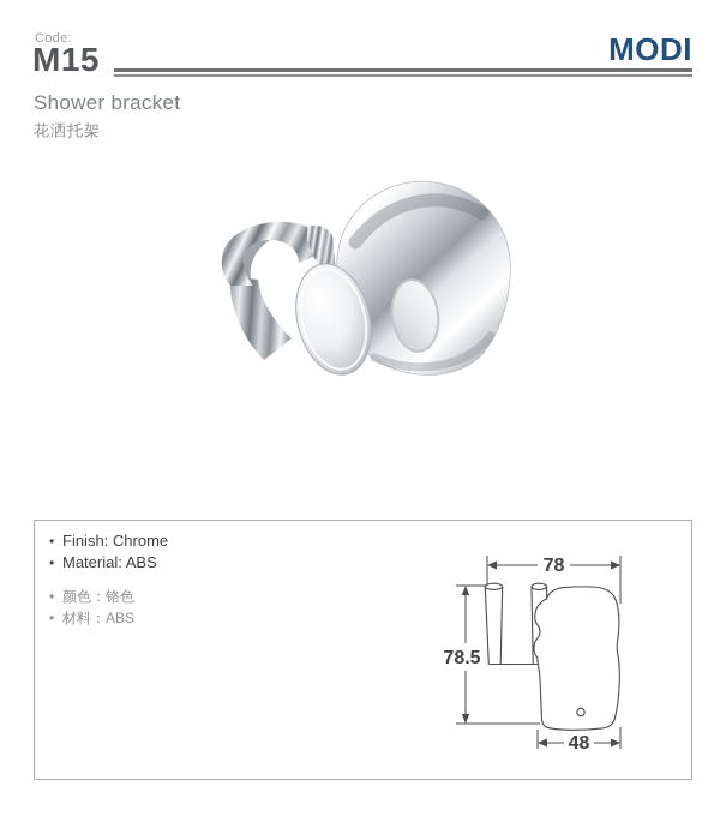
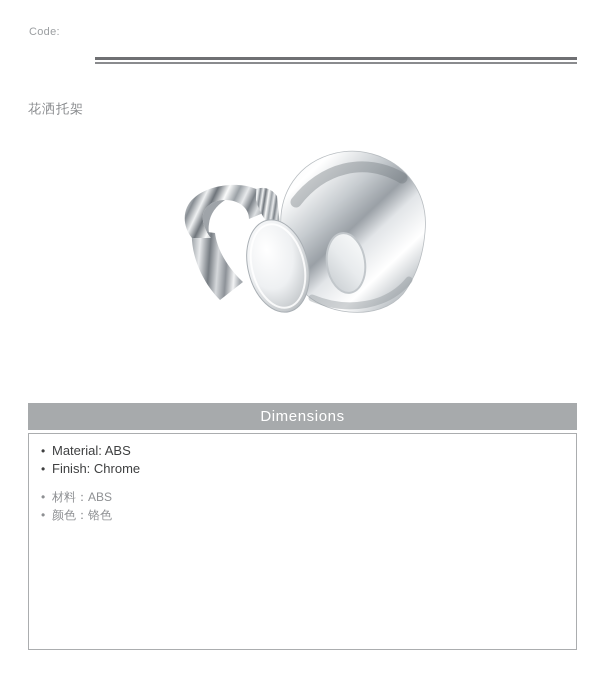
  Code:
- M15
- MODI
- Shower bracket
  花洒托架
+ Dimensions
  •
- Finish: Chrome
+ Material: ABS
  •
- Material: ABS
+ Finish: Chrome
  •
- 颜色：铬色
+ 材料：ABS
  •
- 材料：ABS
+ 颜色：铬色
- 78
- 78.5
- 48
